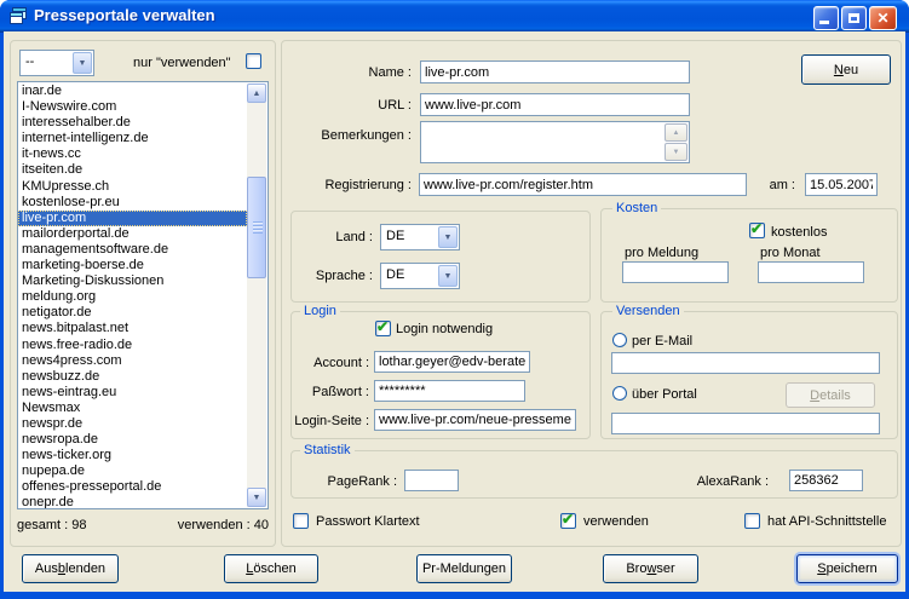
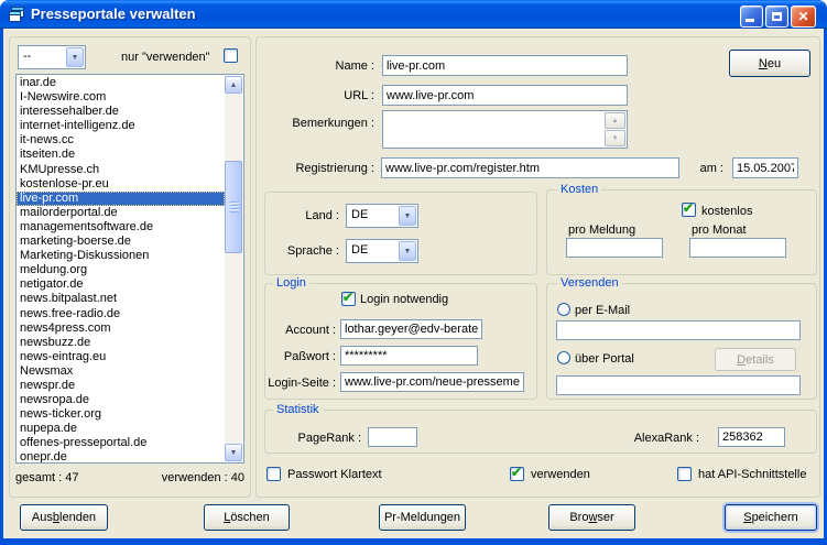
  Presseportale verwalten
  ✕
  --
  nur "verwenden"
  inar.de
  I-Newswire.com
  interessehalber.de
  internet-intelligenz.de
  it-news.cc
  itseiten.de
  KMUpresse.ch
  kostenlose-pr.eu
  live-pr.com
  mailorderportal.de
  managementsoftware.de
  marketing-boerse.de
  Marketing-Diskussionen
  meldung.org
  netigator.de
  news.bitpalast.net
  news.free-radio.de
  news4press.com
  newsbuzz.de
  news-eintrag.eu
  Newsmax
  newspr.de
  newsropa.de
  news-ticker.org
  nupepa.de
  offenes-presseportal.de
  onepr.de
- gesamt : 98
+ gesamt : 47
  verwenden : 40
  Name :
  live-pr.com
  URL :
  www.live-pr.com
  Bemerkungen :
  Registrierung :
  www.live-pr.com/register.htm
  am :
  15.05.2007
  Neu
  Land :
  DE
  Sprache :
  DE
  Kosten
  ✔
  kostenlos
  pro Meldung
  pro Monat
  Login
  ✔
  Login notwendig
  Account :
  lothar.geyer@edv-berate
  Paßwort :
  *********
  Login-Seite :
  www.live-pr.com/neue-presseme
  Versenden
  per E-Mail
  über Portal
  Details
  Statistik
  PageRank :
  AlexaRank :
  258362
  Passwort Klartext
  ✔
  verwenden
  hat API-Schnittstelle
  Ausblenden
  Löschen
  Pr-Meldungen
  Browser
  Speichern
